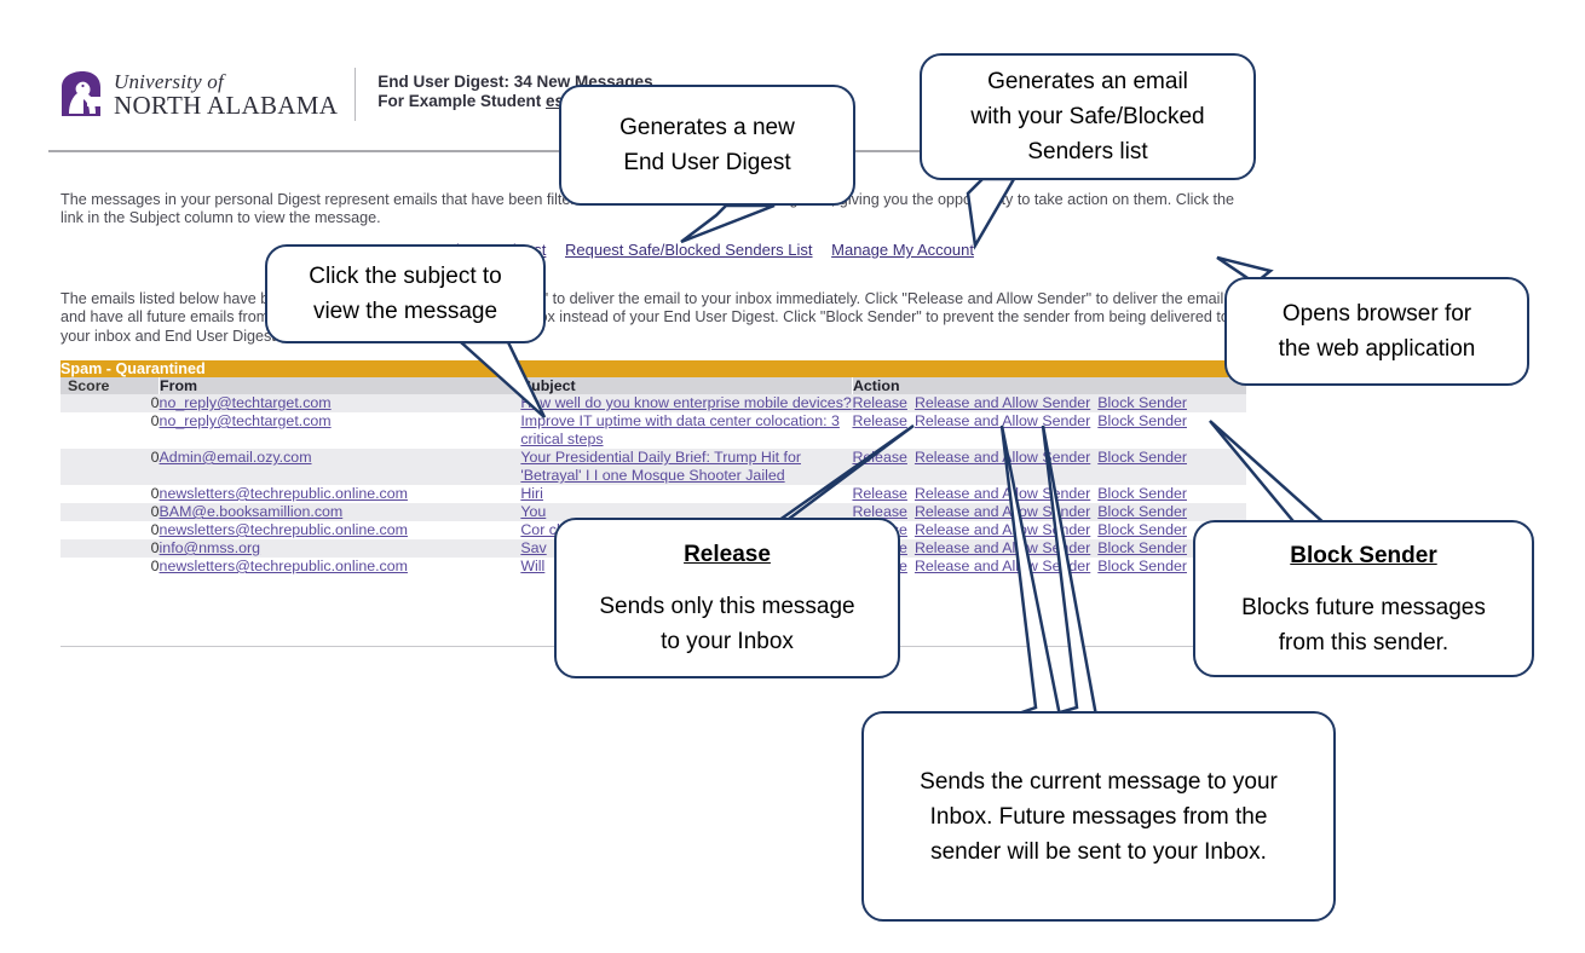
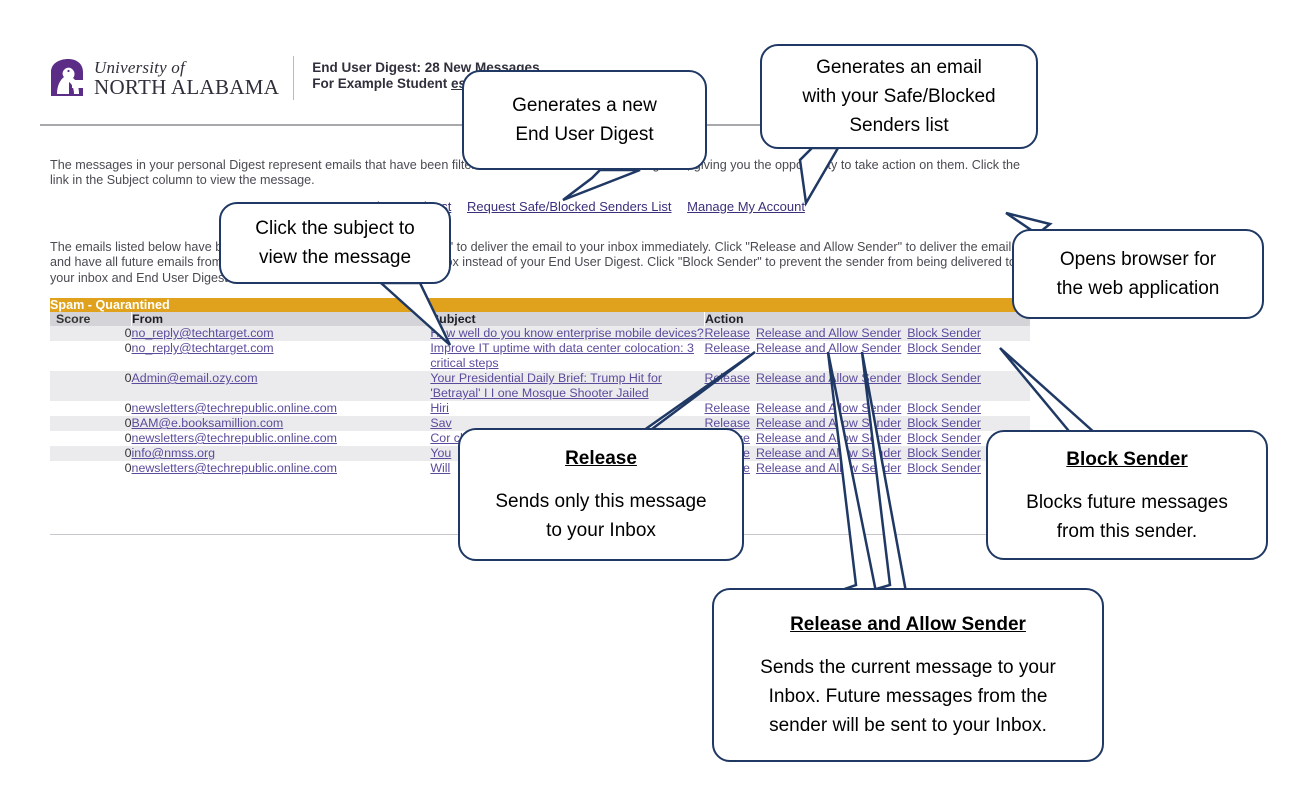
  University of
  NORTH ALABAMA
- End User Digest: 34 New Messages
+ End User Digest: 28 New Messages
  For Example Student e
  The messages in your personal Digest represent emails that have been filtiving you the oppy to take action on them. Click the link in the Subject column to view the message.
  The emails listed below have to deliver the email to your inbox immediately. Click "Release and Allow Sender" to deliver the email and have all future emails fromx instead of your End User Digest. Click "Block Sender" to prevent the sender from being delivered t your inbox and End User Diges
  Spam - Quarantined
  Score	From	ubject	Action
  0	no_reply@techtarget.com	w well do you know enterprise mobile devices?	Release Release and Allow Sender Block Sender
  0	no_reply@techtarget.com	Improve IT uptime with data center colocation: 3 critical steps	Release Release and Allow Sender Block Sender
  0	Admin@email.ozy.com	Your Presidential Daily Brief: Trump Hit for 'Betrayal' I I one Mosque Shooter Jailed	Rease Release andllowender Block Sender
  0	newsletters@techrepublic.online.com	Hiri	Release Release and Alow Snder Block Sender
- 0	BAM@e.booksamillion.com	You	Release Release and Aow Snder Block Sender
+ 0	BAM@e.booksamillion.com	Sav	Release Release and Aow Snder Block Sender
  0	newsletters@techrepublic.online.com	Cor c	e Release and Aw Snder Block Sender
- 0	info@nmss.org	Sav	e Release and Alw Sder Block Sender
+ 0	info@nmss.org	You	e Release and Alw Sder Block Sender
  0	newsletters@techrepublic.online.com	Will	e Release and Allw Seder Block Sender
  Generates a new
  End User Digest
  Generates an email
  with your Safe/Blocked
  Senders list
  Click the subject to
  view the message
  Opens browser for
  the web application
  Release
  Sends only this message
  to your Inbox
  Block Sender
  Blocks future messages
  from this sender.
+ Release and Allow Sender
  Sends the current message to your
  Inbox. Future messages from the
  sender will be sent to your Inbox.
